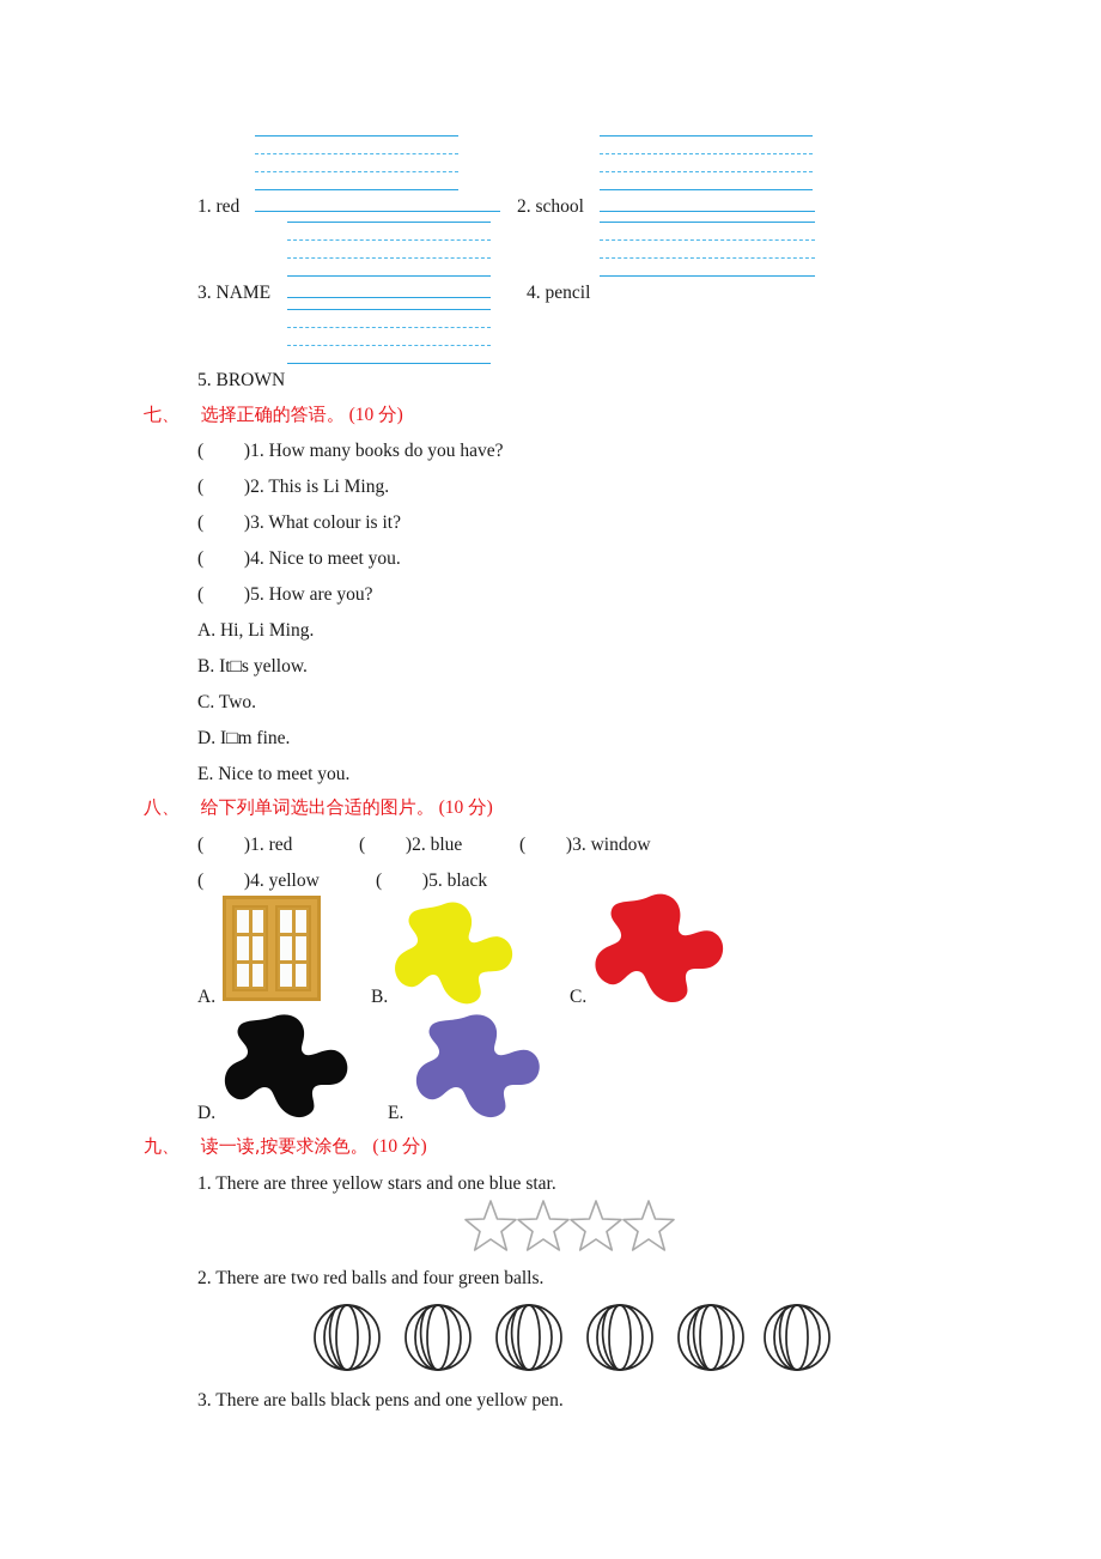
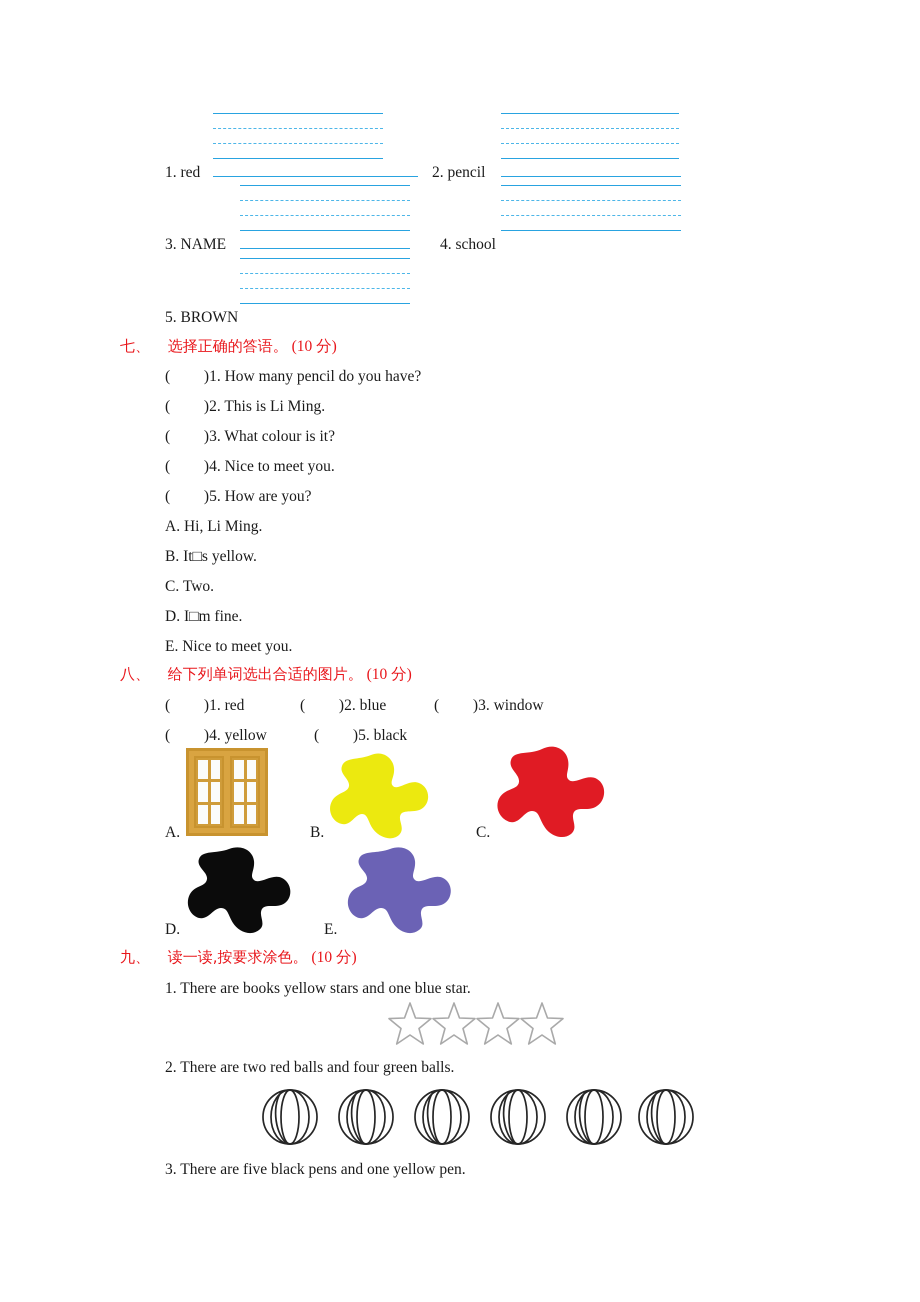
  1. red
- 2. school
+ 2. pencil
  3. NAME
- 4. pencil
+ 4. school
  5. BROWN
  七、 选择正确的答语。 (10 分)
- ( )1. How many books do you have?
+ ( )1. How many pencil do you have?
  ( )2. This is Li Ming.
  ( )3. What colour is it?
  ( )4. Nice to meet you.
  ( )5. How are you?
  A. Hi, Li Ming.
  B. It□s yellow.
  C. Two.
  D. I□m fine.
  E. Nice to meet you.
  八、 给下列单词选出合适的图片。 (10 分)
  ( )1. red
  ( )2. blue
  ( )3. window
  ( )4. yellow
  ( )5. black
  A.
  B.
  C.
  D.
  E.
  九、 读一读,按要求涂色。 (10 分)
- 1. There are three yellow stars and one blue star.
+ 1. There are books yellow stars and one blue star.
  2. There are two red balls and four green balls.
- 3. There are balls black pens and one yellow pen.
+ 3. There are five black pens and one yellow pen.
